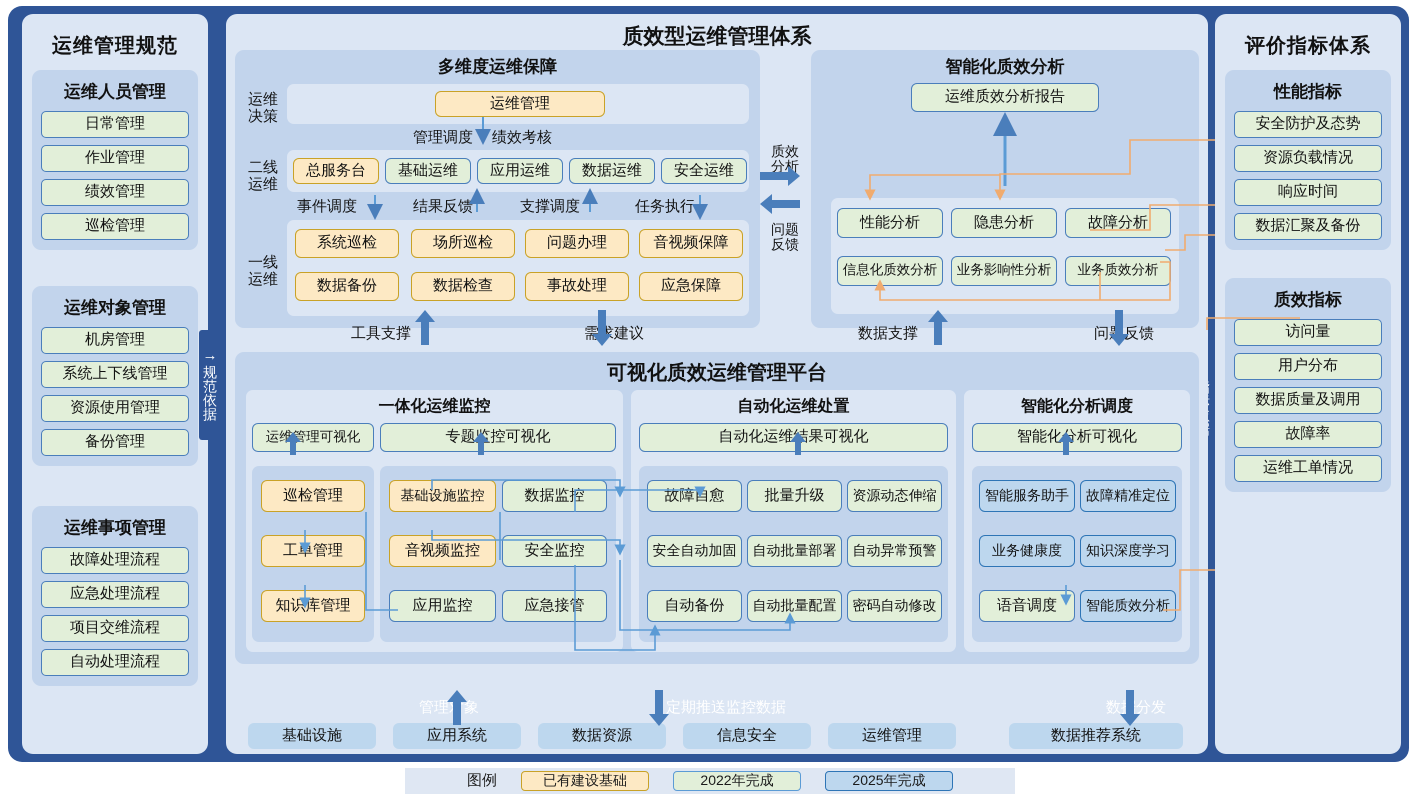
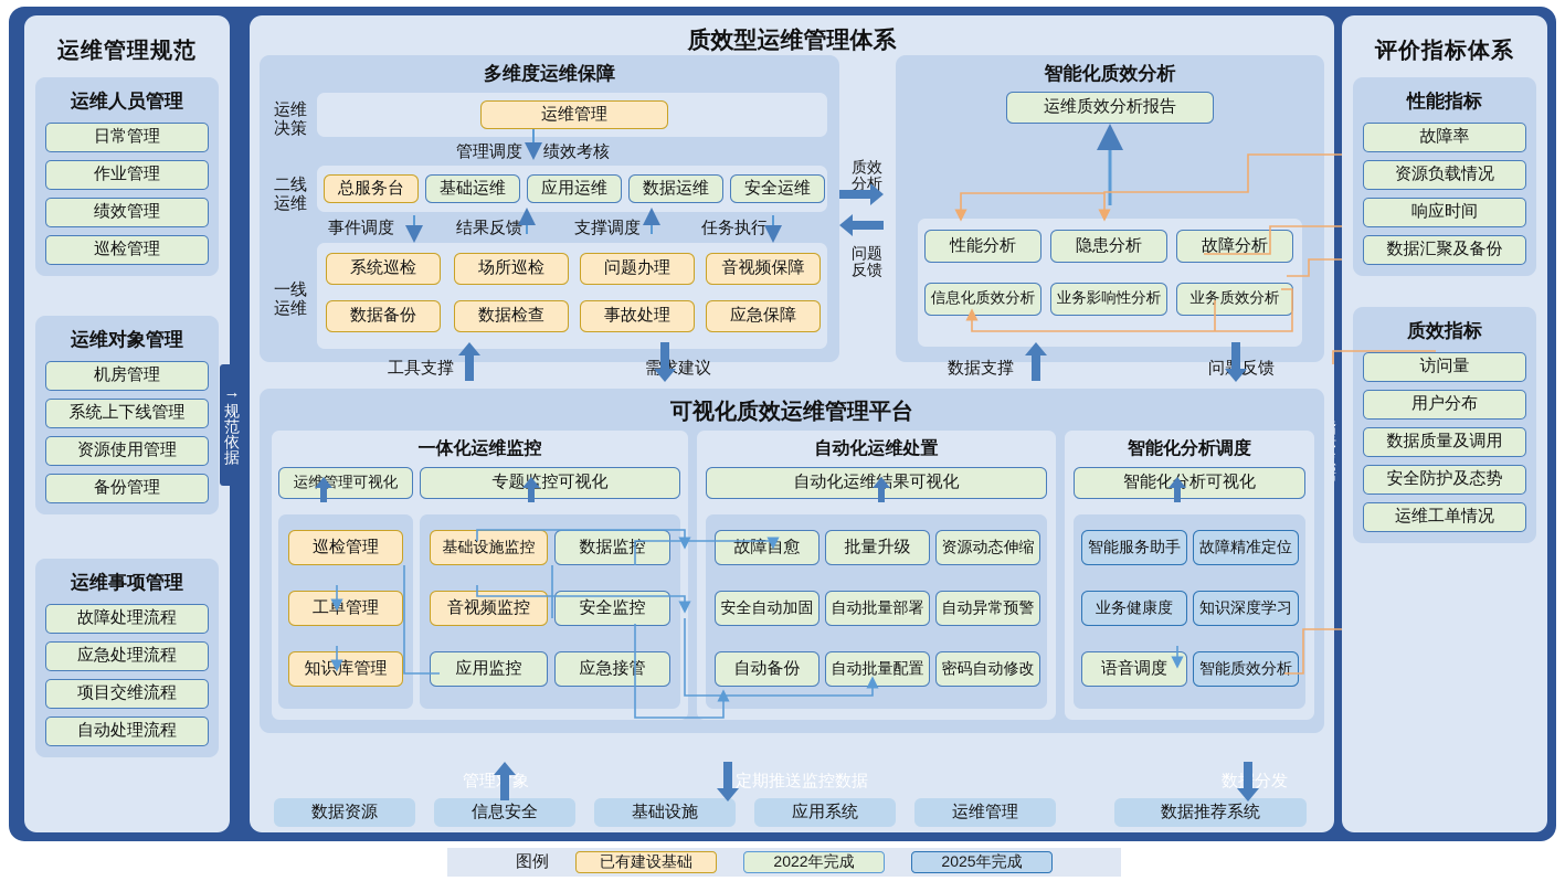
  运维管理规范
  运维人员管理
  日常管理
  作业管理
  绩效管理
  巡检管理
  运维对象管理
  机房管理
  系统上下线管理
  资源使用管理
  备份管理
  运维事项管理
  故障处理流程
  应急处理流程
  项目交维流程
  自动处理流程
  评价指标体系
  性能指标
- 安全防护及态势
+ 故障率
  资源负载情况
  响应时间
  数据汇聚及备份
  质效指标
  访问量
  用户分布
  数据质量及调用
- 故障率
+ 安全防护及态势
  运维工单情况
  →
  规
  范
  依
  据
  质效型运维管理体系
  多维度运维保障
  运维
  决策
  运维管理
  管理调度
  绩效考核
  二线
  运维
  总服务台
  基础运维
  应用运维
  数据运维
  安全运维
  事件调度
  结果反馈
  支撑调度
  任务执行
  一线
  运维
  系统巡检
  场所巡检
  问题办理
  音视频保障
  数据备份
  数据检查
  事故处理
  应急保障
  质效
  分析
  问题
  反馈
  智能化质效分析
  运维质效分析报告
  性能分析
  隐患分析
  故障分析
  信息化质效分析
  业务影响性分析
  业务质效分析
  工具支撑
  需求建议
  数据支撑
  问反馈
  可视化质效运维管理平台
  一体化运维监控
  运维管理可视化
  专题控可视化
  巡检管理
  工单管理
  知识库管理
  基础设施监控
  数据监控
  音视频监控
  安全监控
  应用监控
  应急接管
  自动化运维处置
  自动化运维果可视化
  故障自愈
  批量升级
  资源动态伸缩
  安全自动加固
  自动批量部署
  自动异常预警
  自动备份
  自动批量配置
  密码自动修改
  智能化分析调度
  智能化析可视化
  智能服务助手
  故障精准定位
  业务健康度
  知识深度学习
  语音调度
  智能质效分析
  管理象
  定期推送监控数据
  数分发
- 基础设施
+ 数据资源
- 应用系统
+ 信息安全
- 数据资源
+ 基础设施
- 信息安全
+ 应用系统
  运维管理
  数据推荐系统
  图例
  已有建设基础
  2022年完成
  2025年完成
